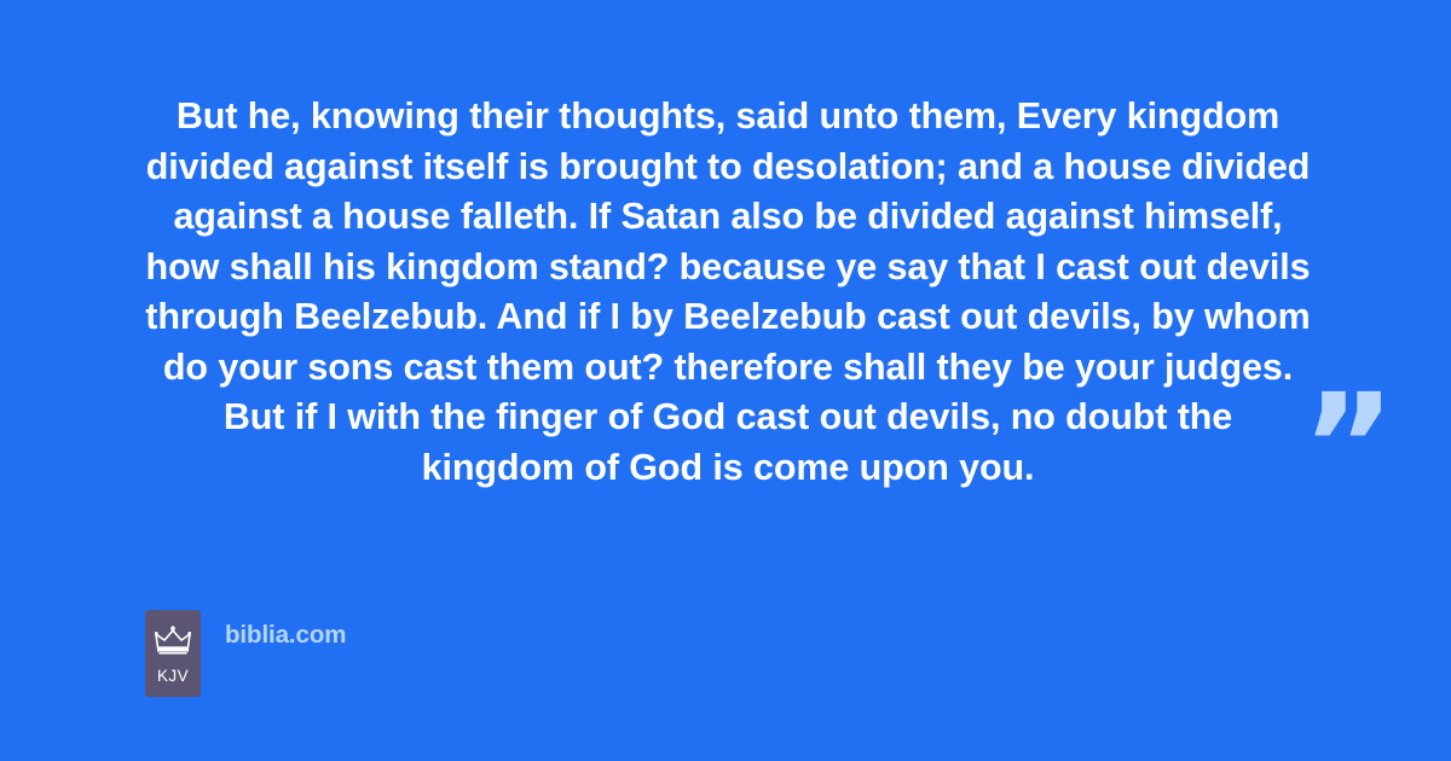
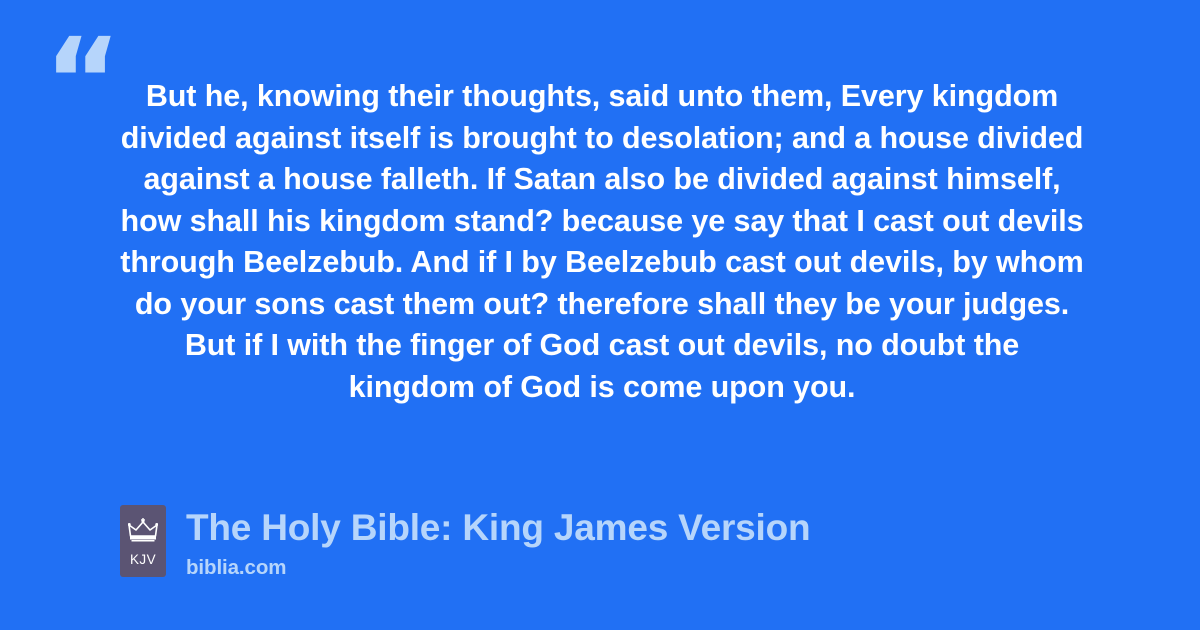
+ “
  But he, knowing their thoughts, said unto them, Every kingdom divided against itself is brought to desolation; and a house divided against a house falleth. If Satan also be divided against himself, how shall his kingdom stand? because ye say that I cast out devils through Beelzebub. And if I by Beelzebub cast out devils, by whom do your sons cast them out? therefore shall they be your judges. But if I with the finger of God cast out devils, no doubt the kingdom of God is come upon you.
- ”
  KJV
+ The Holy Bible: King James Version
  biblia.com
